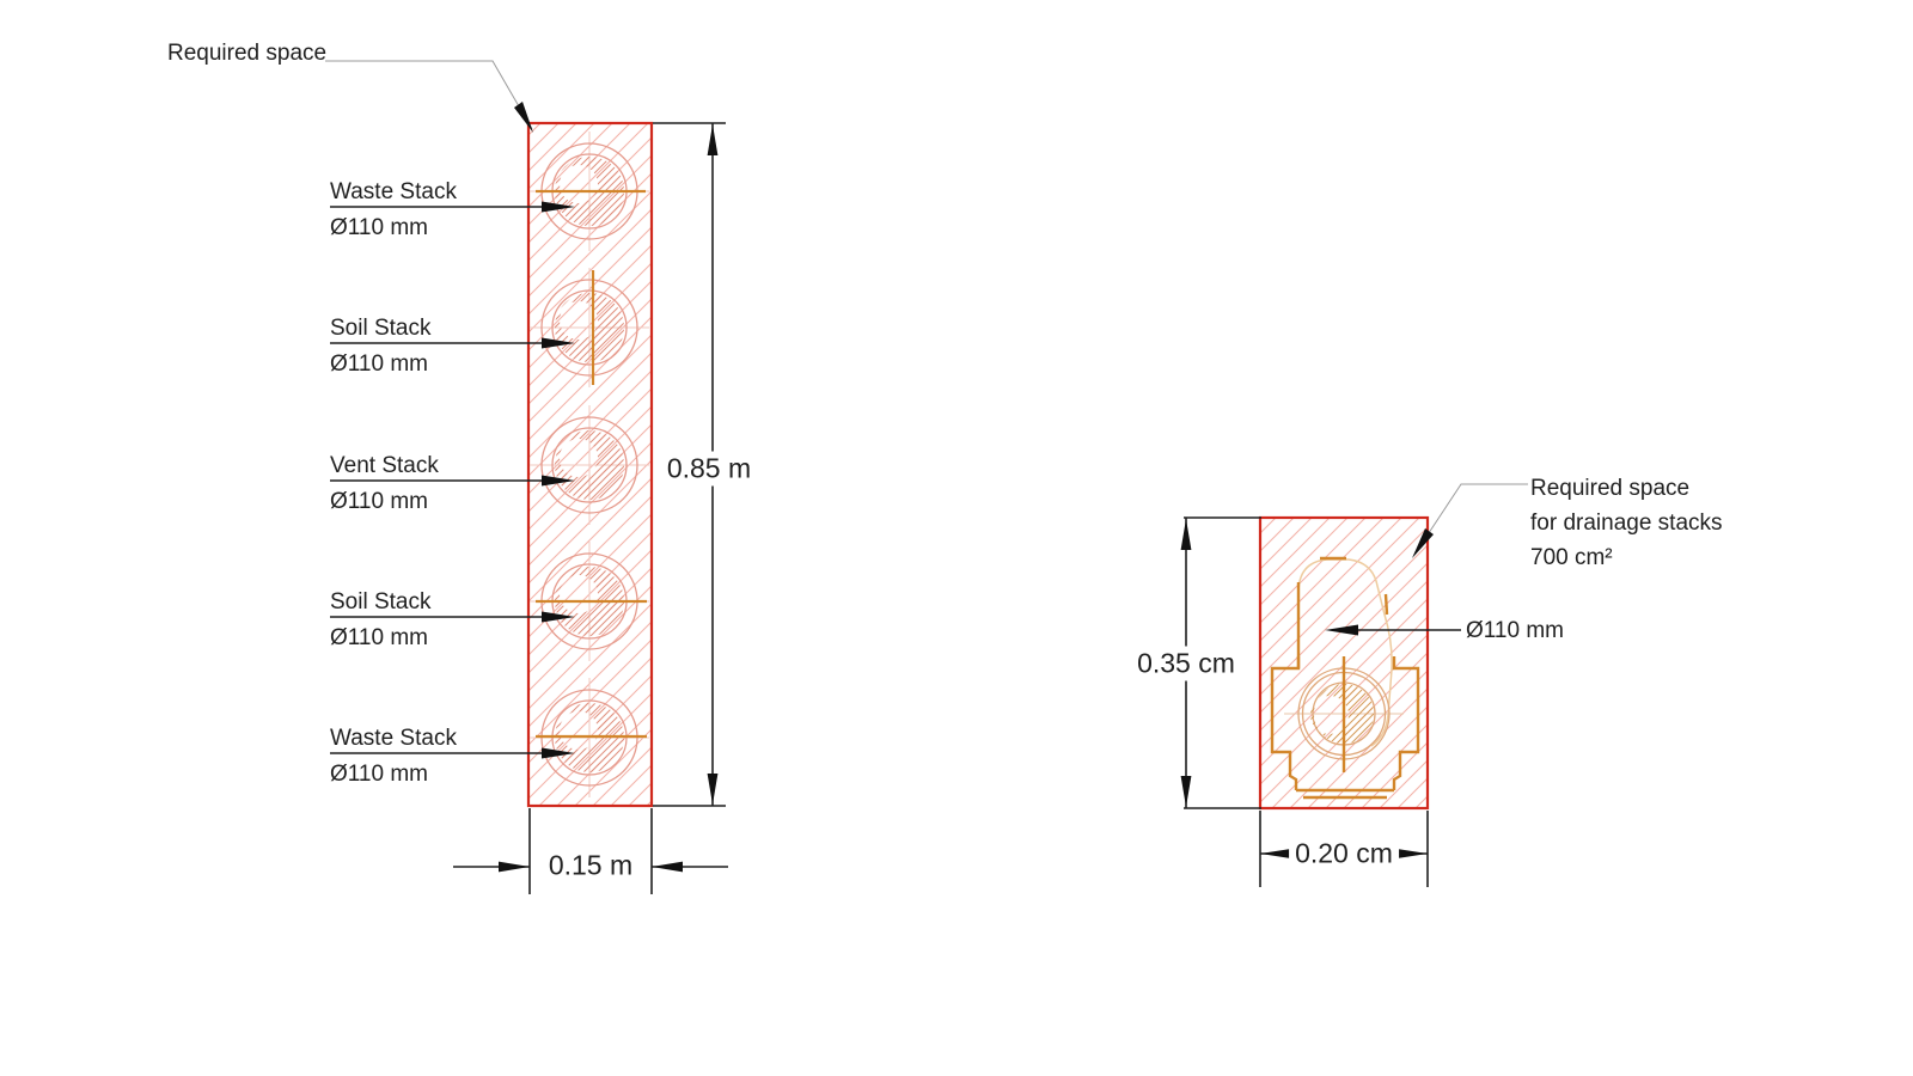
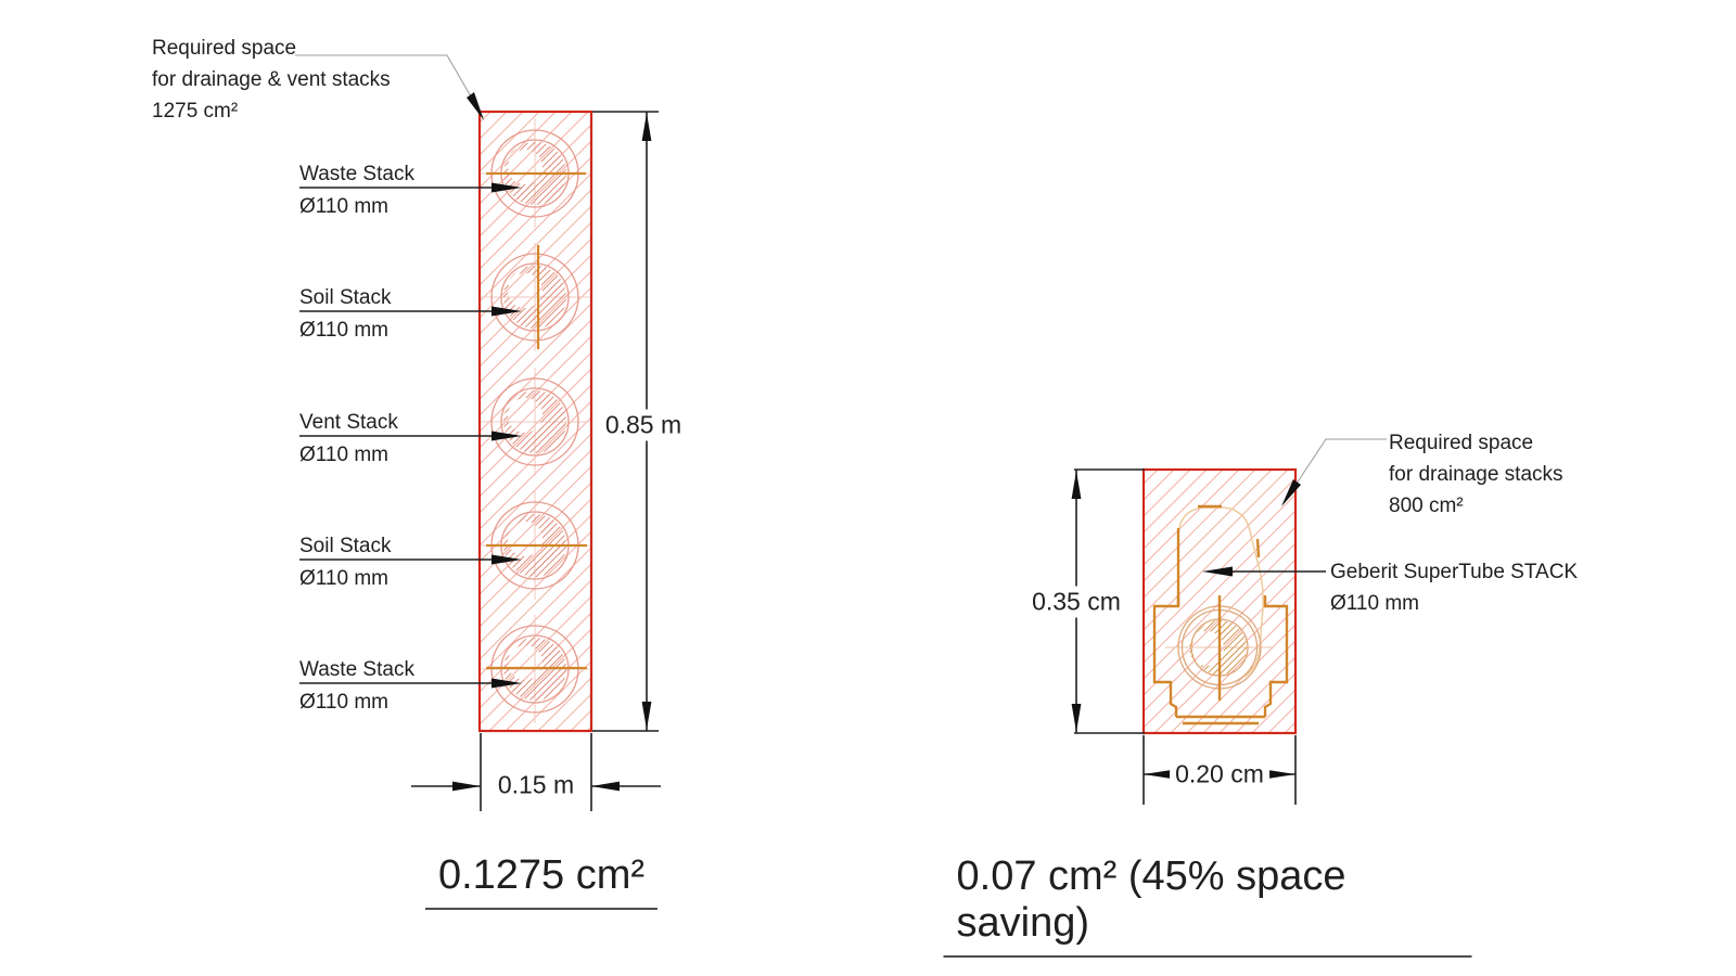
  Required space
+ for drainage & vent stacks
+ 1275 cm²
  Waste Stack
  Ø110 mm
  Soil Stack
  Ø110 mm
  Vent Stack
  Ø110 mm
  Soil Stack
  Ø110 mm
  Waste Stack
  Ø110 mm
  0.85 m
  0.15 m
  0.35 cm
  0.20 cm
  Required space
  for drainage stacks
- 700 cm²
+ 800 cm²
+ Geberit SuperTube STACK
  Ø110 mm
+ 0.1275 cm²
+ 0.07 cm² (45% space saving)
